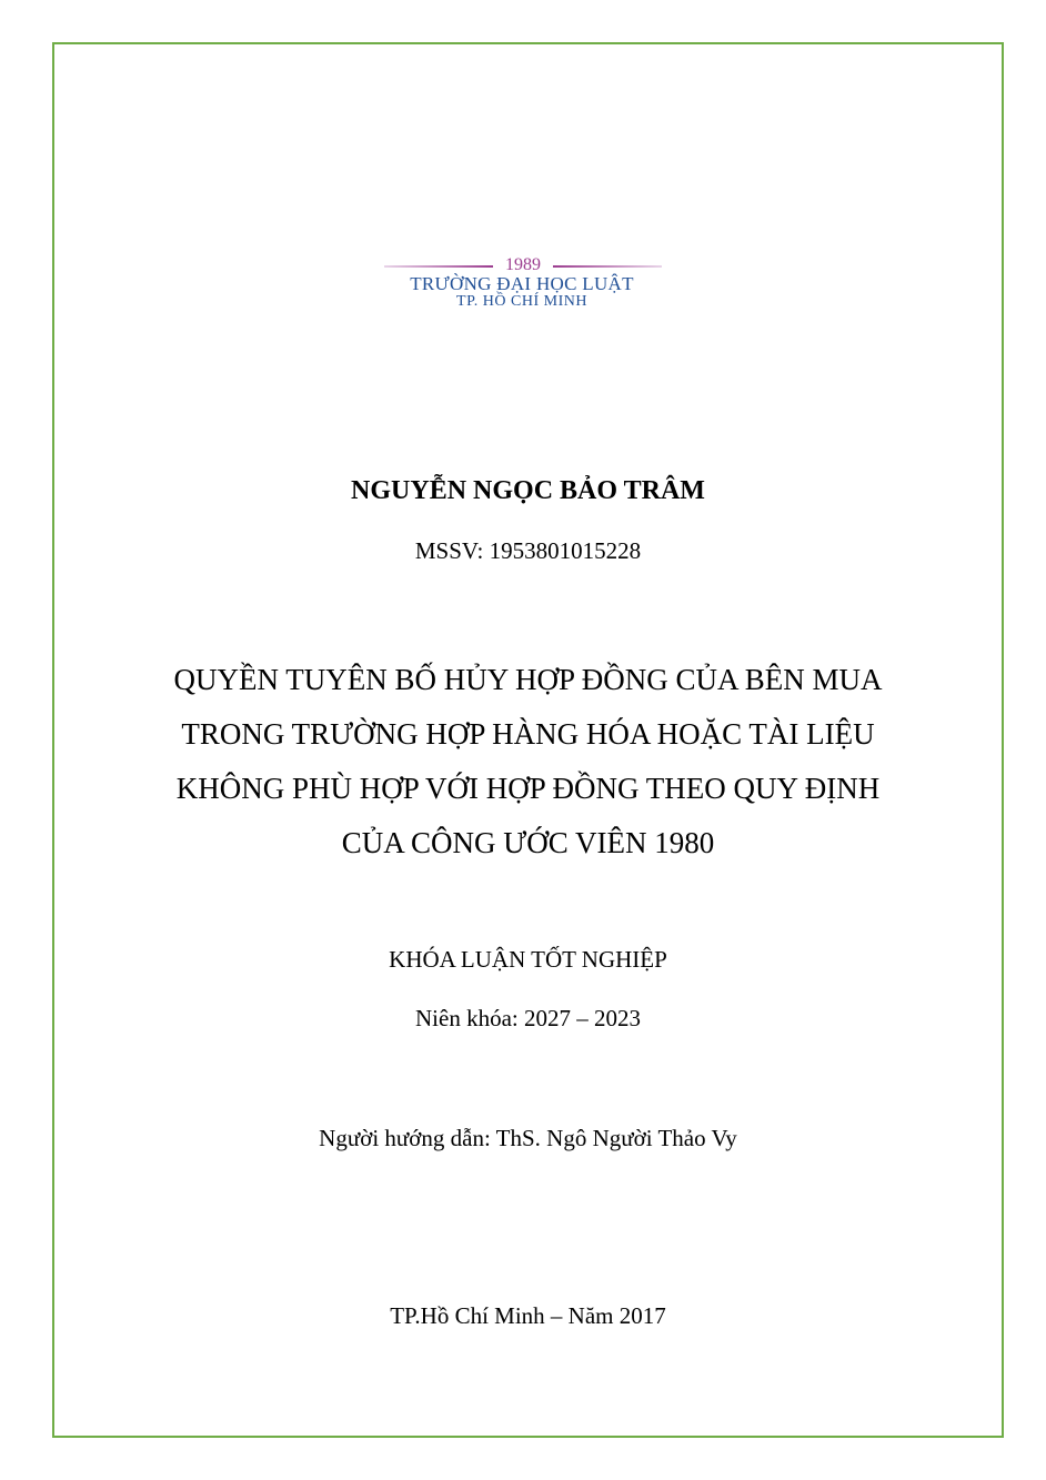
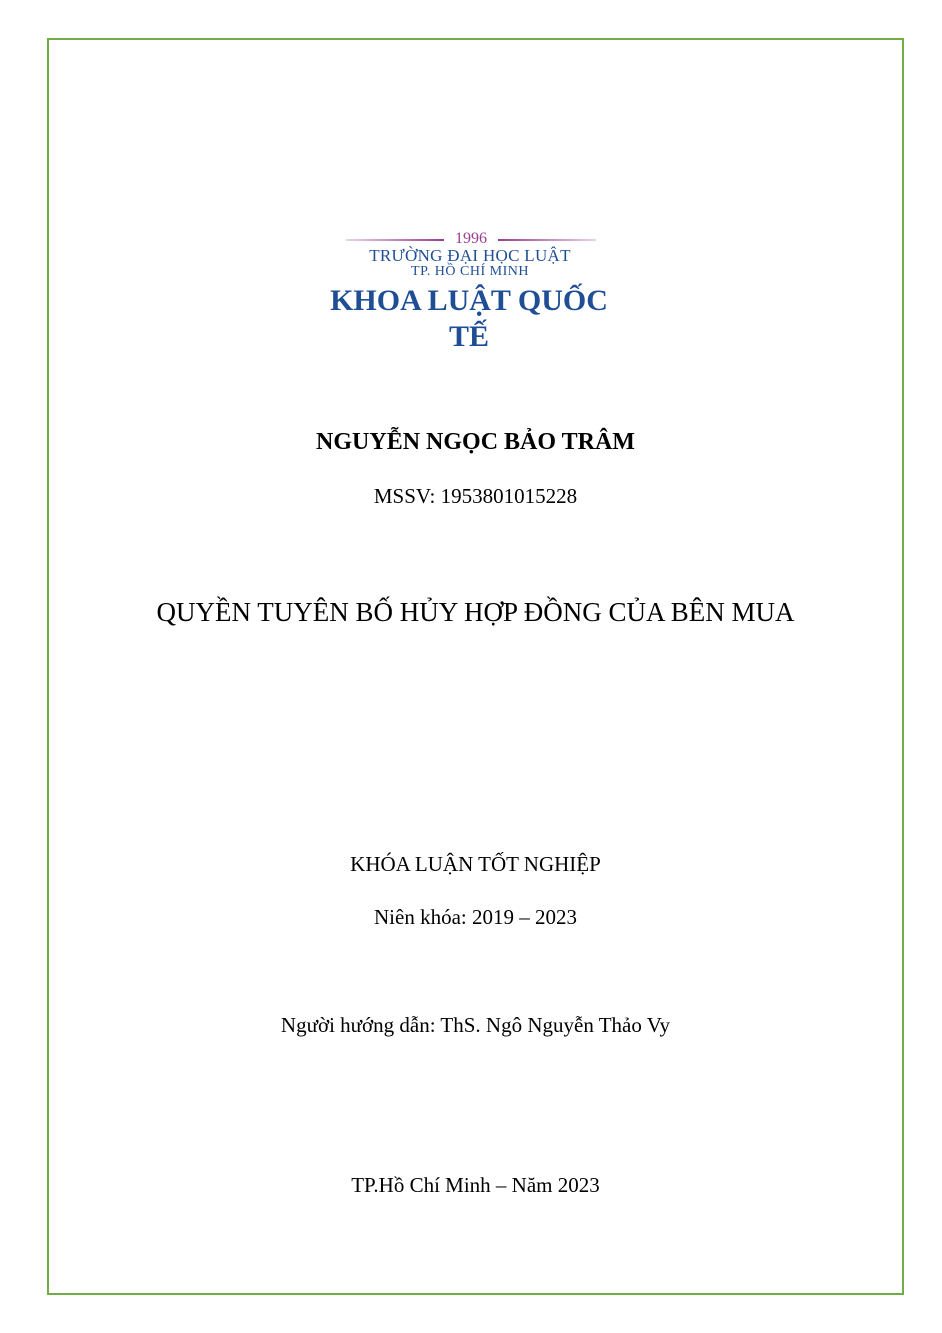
- 1989
+ 1996
  TRƯỜNG ĐẠI HỌC LUẬT
  TP. HỒ CHÍ MINH
+ KHOA LUẬT QUỐC TẾ
  NGUYỄN NGỌC BẢO TRÂM
  MSSV: 1953801015228
  QUYỀN TUYÊN BỐ HỦY HỢP ĐỒNG CỦA BÊN MUA
- TRONG TRƯỜNG HỢP HÀNG HÓA HOẶC TÀI LIỆU
- KHÔNG PHÙ HỢP VỚI HỢP ĐỒNG THEO QUY ĐỊNH
- CỦA CÔNG ƯỚC VIÊN 1980
  KHÓA LUẬN TỐT NGHIỆP
- Niên khóa: 2027 – 2023
+ Niên khóa: 2019 – 2023
- Người hướng dẫn: ThS. Ngô Người Thảo Vy
+ Người hướng dẫn: ThS. Ngô Nguyễn Thảo Vy
- TP.Hồ Chí Minh – Năm 2017
+ TP.Hồ Chí Minh – Năm 2023
